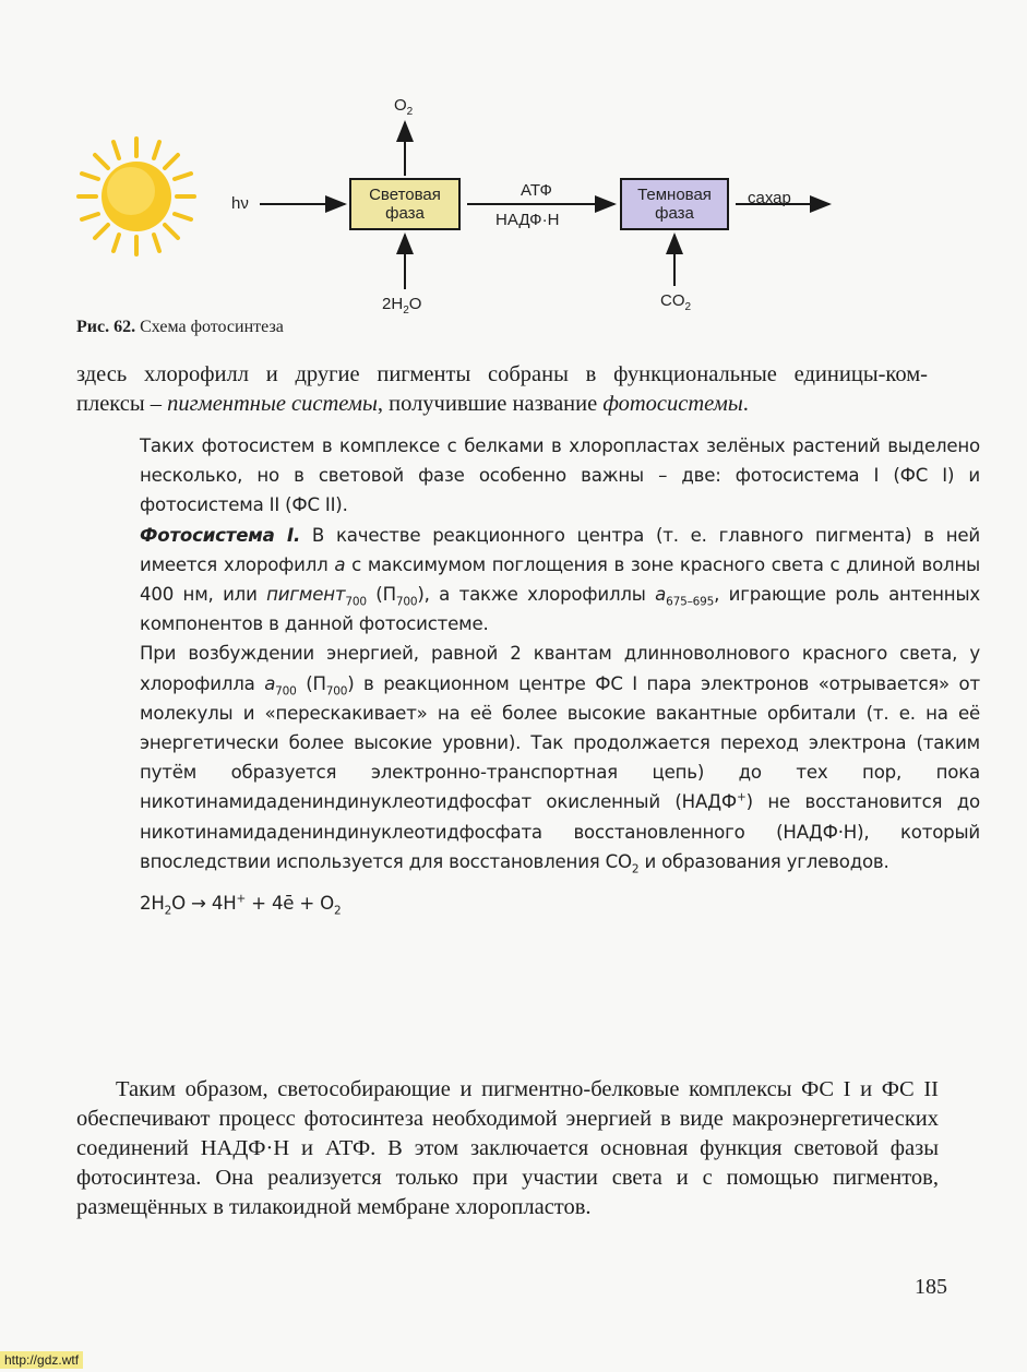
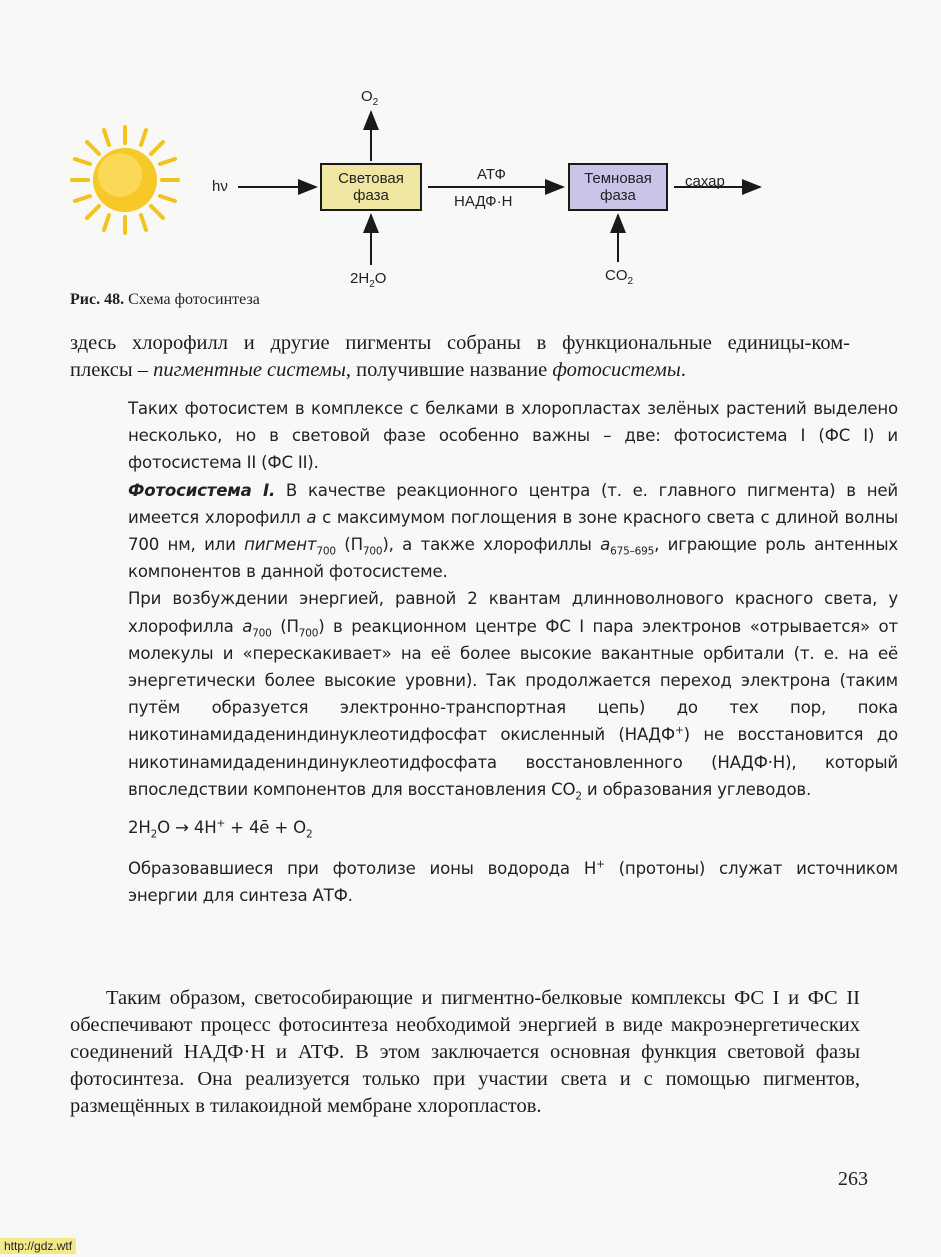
  hν
  O2
  2H2O
  АТФ
  НАДФ·Н
  CO2
  сахар
  Световая
  фаза
  Темновая
  фаза
- Рис. 62. Схема фотосинтеза
+ Рис. 48. Схема фотосинтеза
  здесь хлорофилл и другие пигменты собраны в функциональные единицы-ком-
  плексы – пигментные системы, получившие название фотосистемы.
  Таких фотосистем в комплексе с белками в хлоропластах зелёных растений выделено несколько, но в световой фазе особенно важны – две: фотосистема I (ФС I) и фотосистема II (ФС II).
- Фотосистема I. В качестве реакционного центра (т. е. главного пигмента) в ней имеется хлорофилл a с максимумом поглощения в зоне красного света с длиной волны 400 нм, или пигмент700 (П700), а также хлорофиллы a675–695, играющие роль антенных компонентов в данной фотосистеме.
+ Фотосистема I. В качестве реакционного центра (т. е. главного пигмента) в ней имеется хлорофилл a с максимумом поглощения в зоне красного света с длиной волны 700 нм, или пигмент700 (П700), а также хлорофиллы a675–695, играющие роль антенных компонентов в данной фотосистеме.
- При возбуждении энергией, равной 2 квантам длинноволнового красного света, у хлорофилла a700 (П700) в реакционном центре ФС I пара электронов «отрывается» от молекулы и «перескакивает» на её более высокие вакантные орбитали (т. е. на её энергетически более высокие уровни). Так продолжается переход электрона (таким путём образуется электронно-транспортная цепь) до тех пор, пока никотинамидадениндинуклеотидфосфат окисленный (НАДФ+) не восстановится до никотинамидадениндинуклеотидфосфата восстановленного (НАДФ·Н), который впоследствии используется для восстановления CO2 и образования углеводов.
+ При возбуждении энергией, равной 2 квантам длинноволнового красного света, у хлорофилла a700 (П700) в реакционном центре ФС I пара электронов «отрывается» от молекулы и «перескакивает» на её более высокие вакантные орбитали (т. е. на её энергетически более высокие уровни). Так продолжается переход электрона (таким путём образуется электронно-транспортная цепь) до тех пор, пока никотинамидадениндинуклеотидфосфат окисленный (НАДФ+) не восстановится до никотинамидадениндинуклеотидфосфата восстановленного (НАДФ·Н), который впоследствии компонентов для восстановления CO2 и образования углеводов.
  2H2O → 4H+ + 4ē + O2
+ Образовавшиеся при фотолизе ионы водорода H+ (протоны) служат источником энергии для синтеза АТФ.
  Таким образом, светособирающие и пигментно-белковые комплексы ФС I и ФС II обеспечивают процесс фотосинтеза необходимой энергией в виде макроэнергетических соединений НАДФ·Н и АТФ. В этом заключается основная функция световой фазы фотосинтеза. Она реализуется только при участии света и с помощью пигментов, размещённых в тилакоидной мембране хлоропластов.
- 185
+ 263
  http://gdz.wtf
